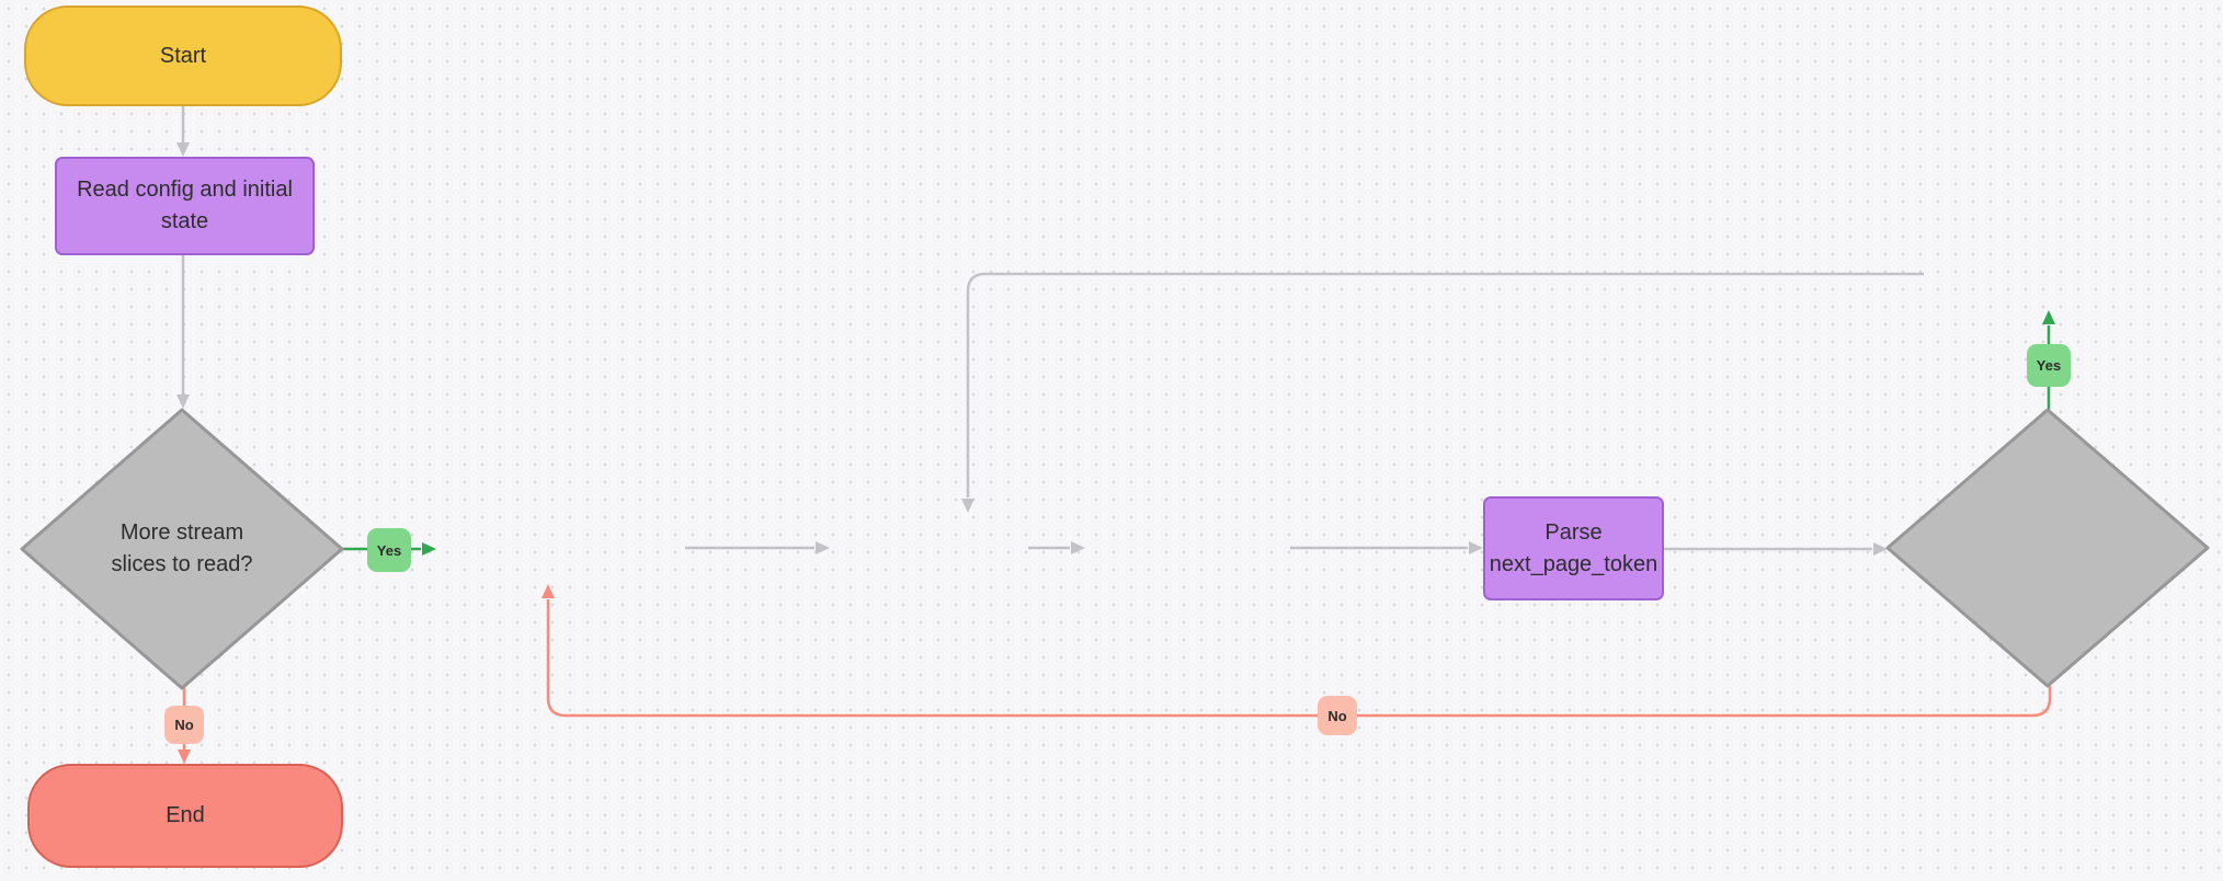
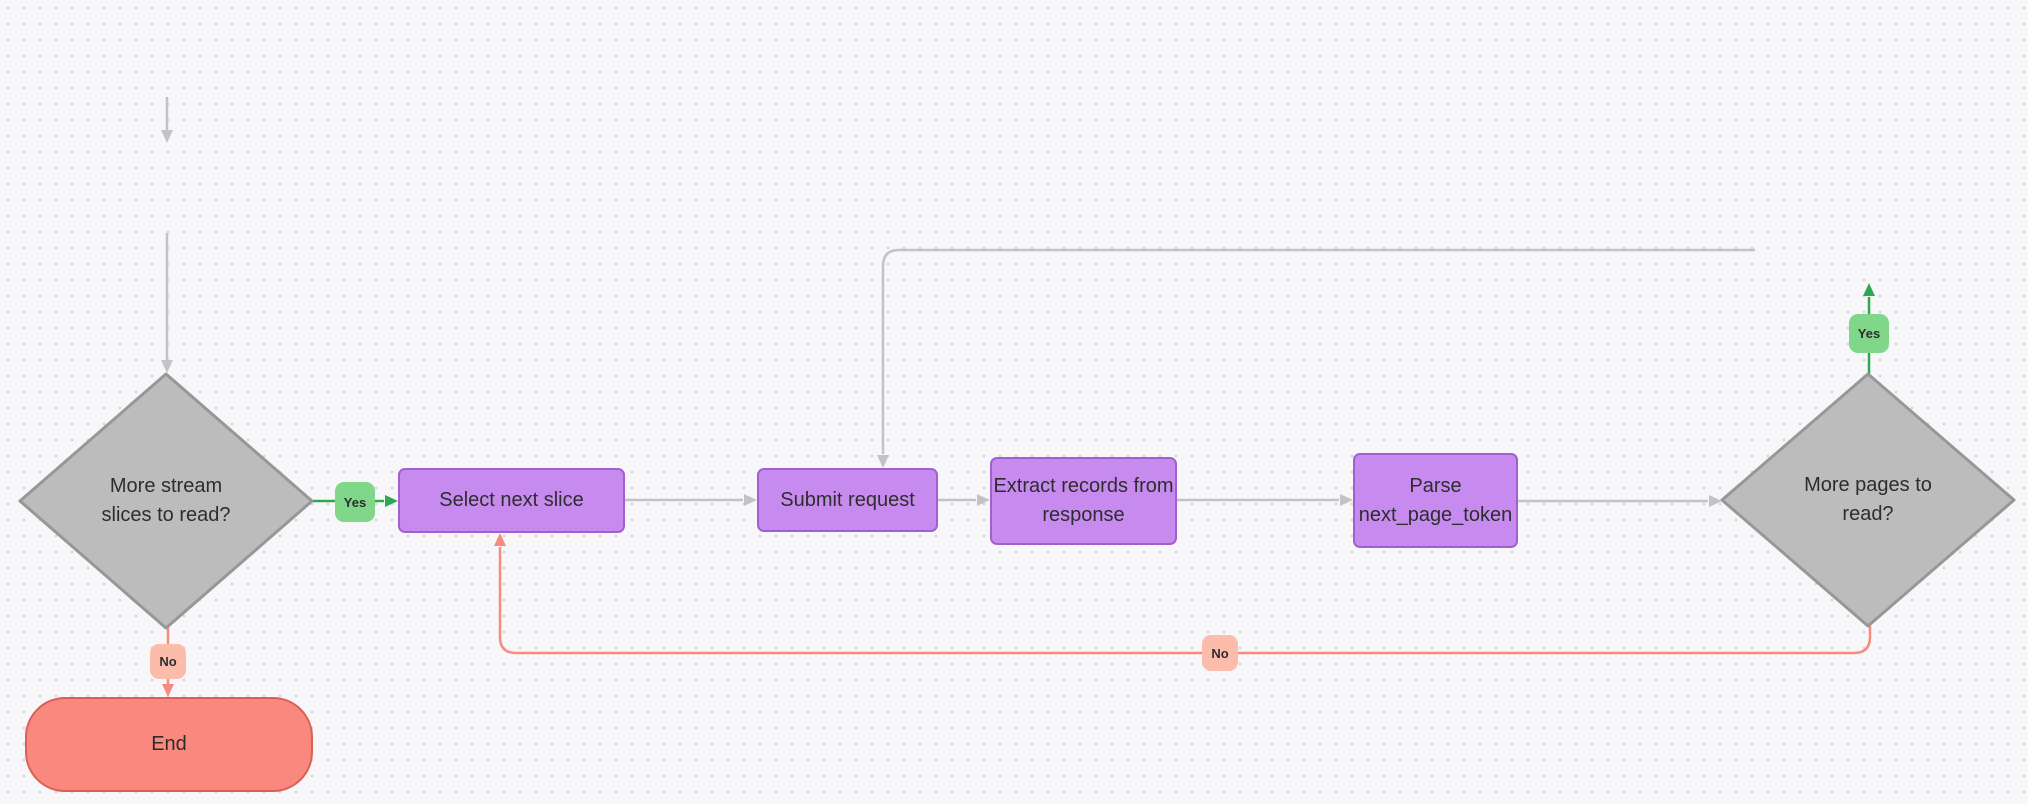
- Start
- Read config and initial
- state
  More stream
  slices to read?
+ Select next slice
+ Submit request
+ Extract records from
+ response
  Parse
  next_page_token
+ More pages to
+ read?
  End
  Yes
  No
  Yes
  No
